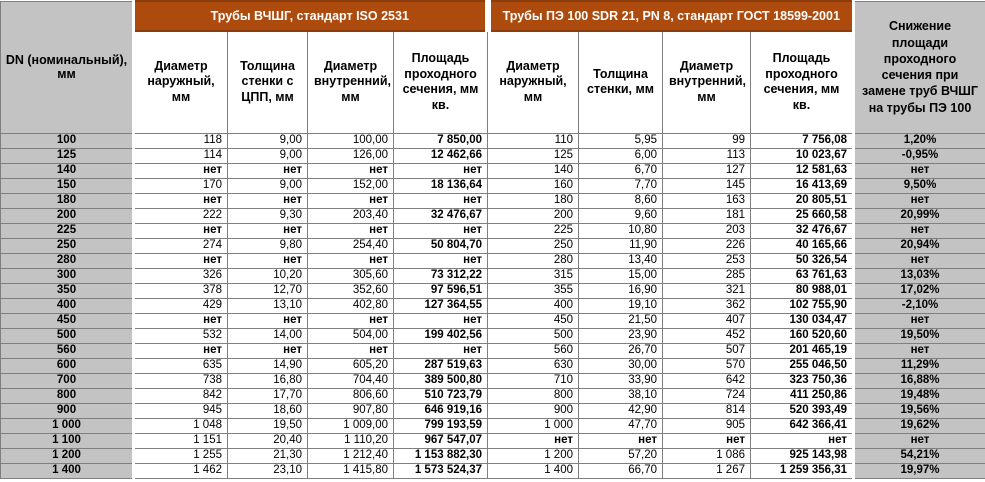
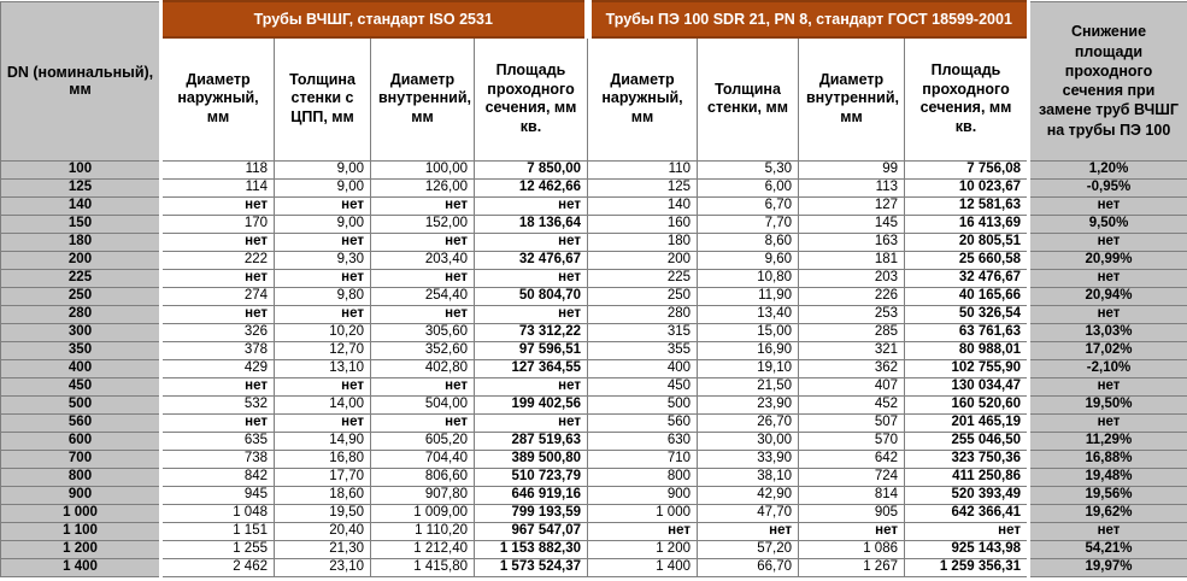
  DN (номинальный), мм	Трубы ВЧШГ, стандарт ISO 2531	Трубы ПЭ 100 SDR 21, PN 8, стандарт ГОСТ 18599-2001	Снижение площади проходного сечения при замене труб ВЧШГ на трубы ПЭ 100
  Диаметр наружный, мм	Толщина стенки с ЦПП, мм	Диаметр внутренний, мм	Площадь проходного сечения, мм кв.	Диаметр наружный, мм	Толщина стенки, мм	Диаметр внутренний, мм	Площадь проходного сечения, мм кв.
- 100	118	9,00	100,00	7 850,00	110	5,95	99	7 756,08	1,20%
+ 100	118	9,00	100,00	7 850,00	110	5,30	99	7 756,08	1,20%
  125	114	9,00	126,00	12 462,66	125	6,00	113	10 023,67	-0,95%
  140	нет	нет	нет	нет	140	6,70	127	12 581,63	нет
  150	170	9,00	152,00	18 136,64	160	7,70	145	16 413,69	9,50%
  180	нет	нет	нет	нет	180	8,60	163	20 805,51	нет
  200	222	9,30	203,40	32 476,67	200	9,60	181	25 660,58	20,99%
  225	нет	нет	нет	нет	225	10,80	203	32 476,67	нет
  250	274	9,80	254,40	50 804,70	250	11,90	226	40 165,66	20,94%
  280	нет	нет	нет	нет	280	13,40	253	50 326,54	нет
  300	326	10,20	305,60	73 312,22	315	15,00	285	63 761,63	13,03%
  350	378	12,70	352,60	97 596,51	355	16,90	321	80 988,01	17,02%
  400	429	13,10	402,80	127 364,55	400	19,10	362	102 755,90	-2,10%
  450	нет	нет	нет	нет	450	21,50	407	130 034,47	нет
  500	532	14,00	504,00	199 402,56	500	23,90	452	160 520,60	19,50%
  560	нет	нет	нет	нет	560	26,70	507	201 465,19	нет
  600	635	14,90	605,20	287 519,63	630	30,00	570	255 046,50	11,29%
  700	738	16,80	704,40	389 500,80	710	33,90	642	323 750,36	16,88%
  800	842	17,70	806,60	510 723,79	800	38,10	724	411 250,86	19,48%
  900	945	18,60	907,80	646 919,16	900	42,90	814	520 393,49	19,56%
  1 000	1 048	19,50	1 009,00	799 193,59	1 000	47,70	905	642 366,41	19,62%
  1 100	1 151	20,40	1 110,20	967 547,07	нет	нет	нет	нет	нет
  1 200	1 255	21,30	1 212,40	1 153 882,30	1 200	57,20	1 086	925 143,98	54,21%
- 1 400	1 462	23,10	1 415,80	1 573 524,37	1 400	66,70	1 267	1 259 356,31	19,97%
+ 1 400	2 462	23,10	1 415,80	1 573 524,37	1 400	66,70	1 267	1 259 356,31	19,97%
